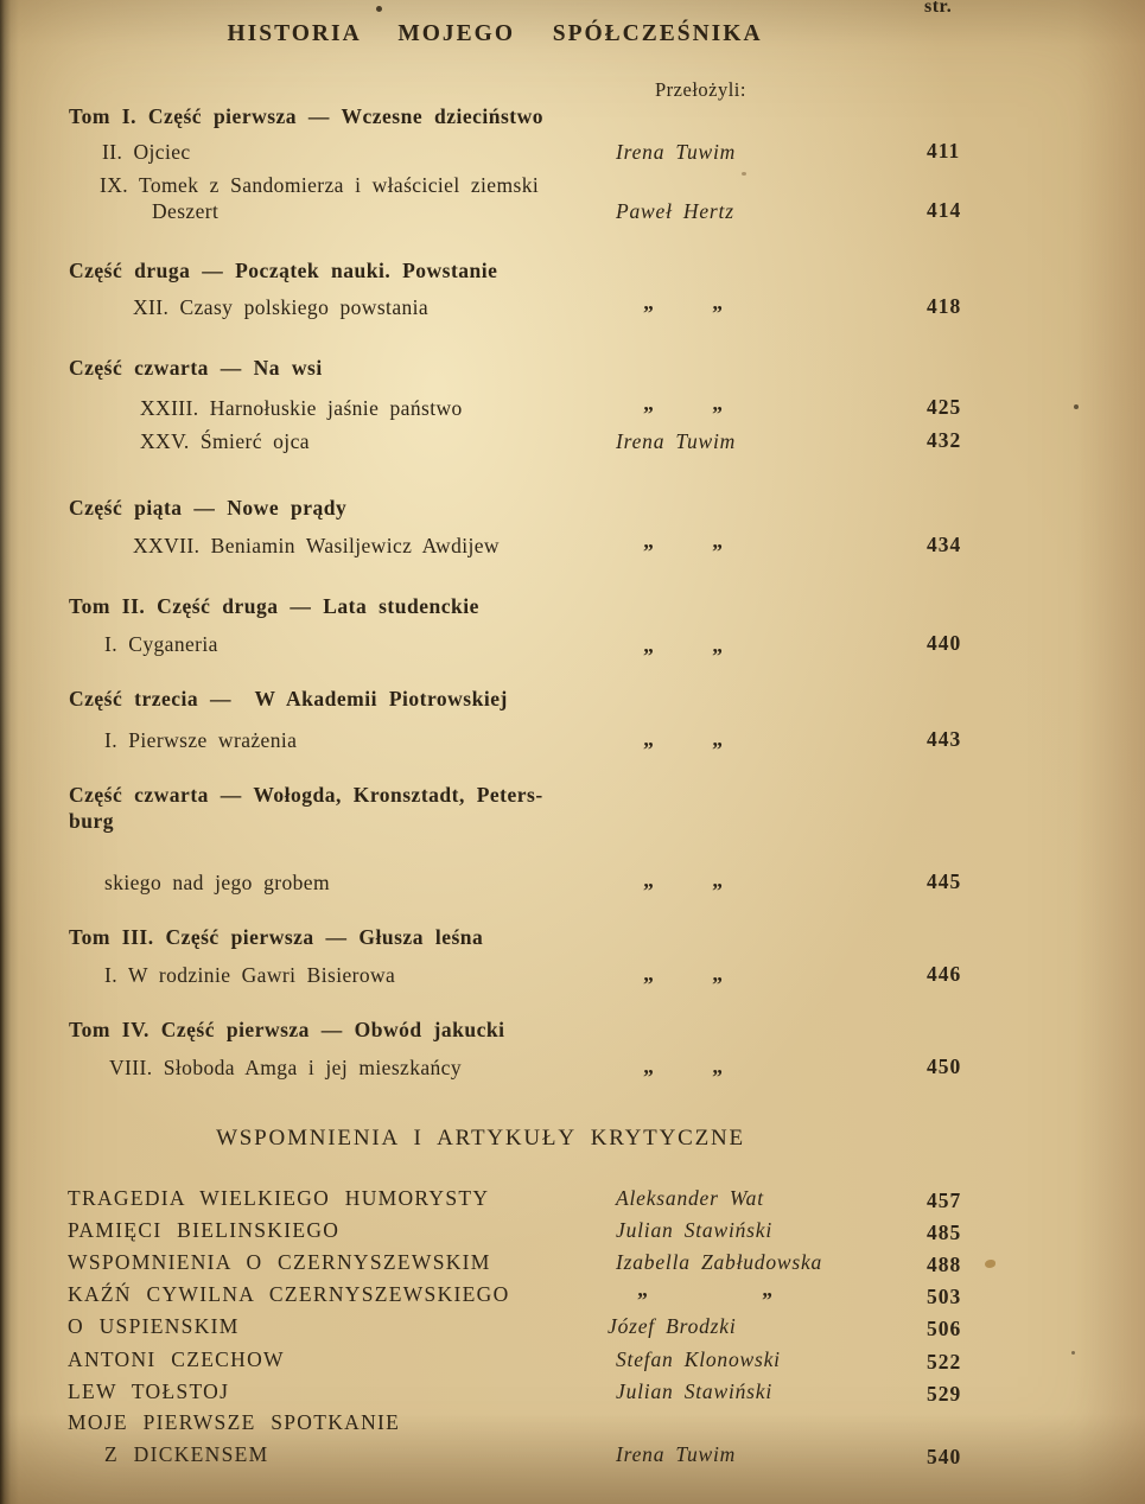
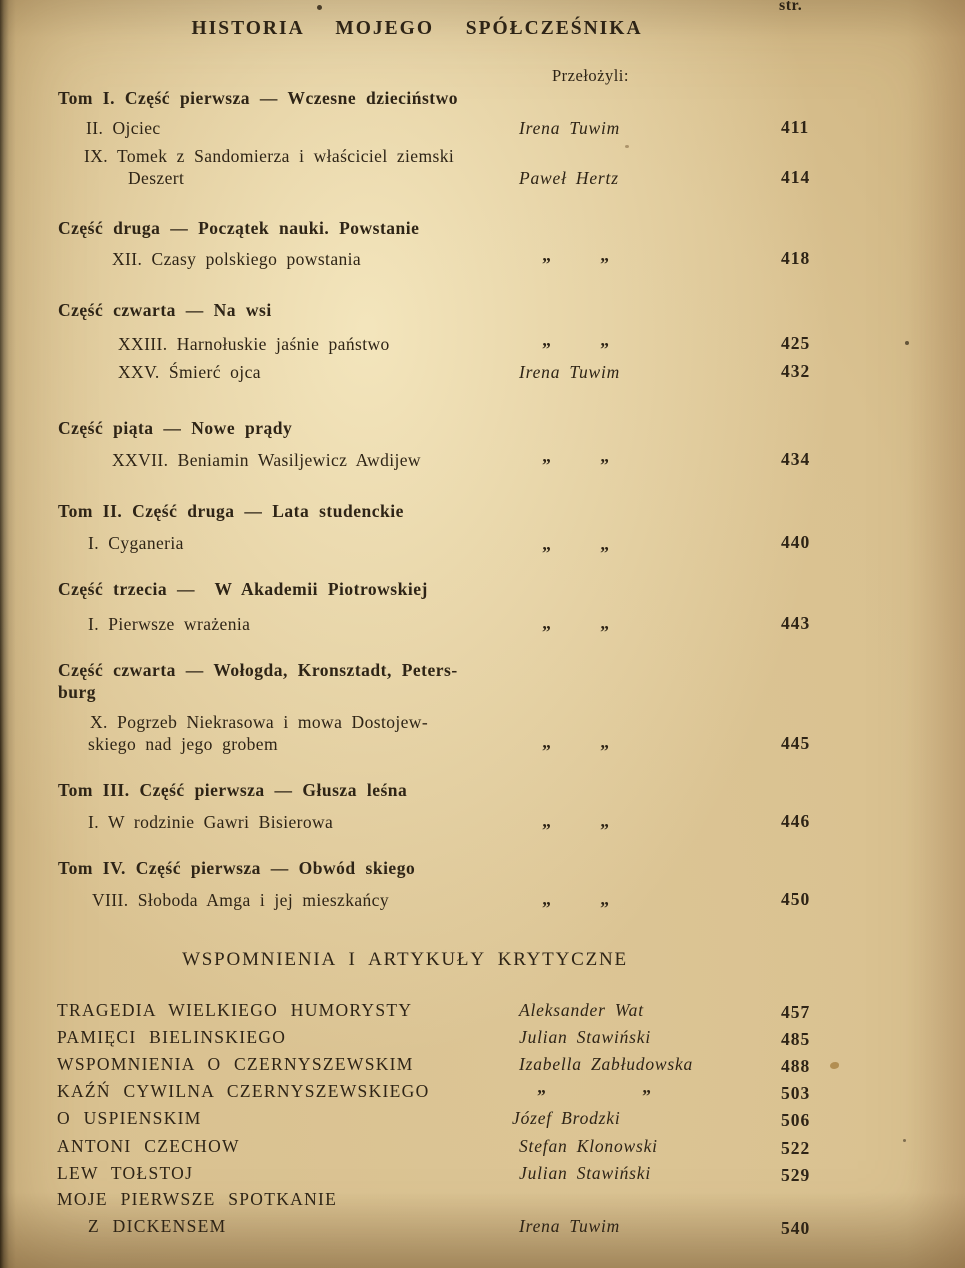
  str.
  HISTORIA MOJEGO SPÓŁCZEŚNIKA
  Przełożyli:
  Tom I. Część pierwsza — Wczesne dzieciństwo
  II. Ojciec
  Irena Tuwim
  411
  IX. Tomek z Sandomierza i właściciel ziemski
  Deszert
  Paweł Hertz
  414
  Część druga — Początek nauki. Powstanie
  XII. Czasy polskiego powstania
  ” ”
  418
  Część czwarta — Na wsi
  XXIII. Harnołuskie jaśnie państwo
  ” ”
  425
  XXV. Śmierć ojca
  Irena Tuwim
  432
  Część piąta — Nowe prądy
  XXVII. Beniamin Wasiljewicz Awdijew
  ” ”
  434
  Tom II. Część druga — Lata studenckie
  I. Cyganeria
  ” ”
  440
  Część trzecia — W Akademii Piotrowskiej
  I. Pierwsze wrażenia
  ” ”
  443
  Część czwarta — Wołogda, Kronsztadt, Peters-
  burg
+ X. Pogrzeb Niekrasowa i mowa Dostojew-
  skiego nad jego grobem
  ” ”
  445
  Tom III. Część pierwsza — Głusza leśna
  I. W rodzinie Gawri Bisierowa
  ” ”
  446
- Tom IV. Część pierwsza — Obwód jakucki
+ Tom IV. Część pierwsza — Obwód skiego
  VIII. Słoboda Amga i jej mieszkańcy
  ” ”
  450
  WSPOMNIENIA I ARTYKUŁY KRYTYCZNE
  TRAGEDIA WIELKIEGO HUMORYSTY
  Aleksander Wat
  457
  PAMIĘCI BIELINSKIEGO
  Julian Stawiński
  485
  WSPOMNIENIA O CZERNYSZEWSKIM
  Izabella Zabłudowska
  488
  KAŹŃ CYWILNA CZERNYSZEWSKIEGO
  ” ”
  503
  O USPIENSKIM
  Józef Brodzki
  506
  ANTONI CZECHOW
  Stefan Klonowski
  522
  LEW TOŁSTOJ
  Julian Stawiński
  529
  MOJE PIERWSZE SPOTKANIE
  Z DICKENSEM
  Irena Tuwim
  540
